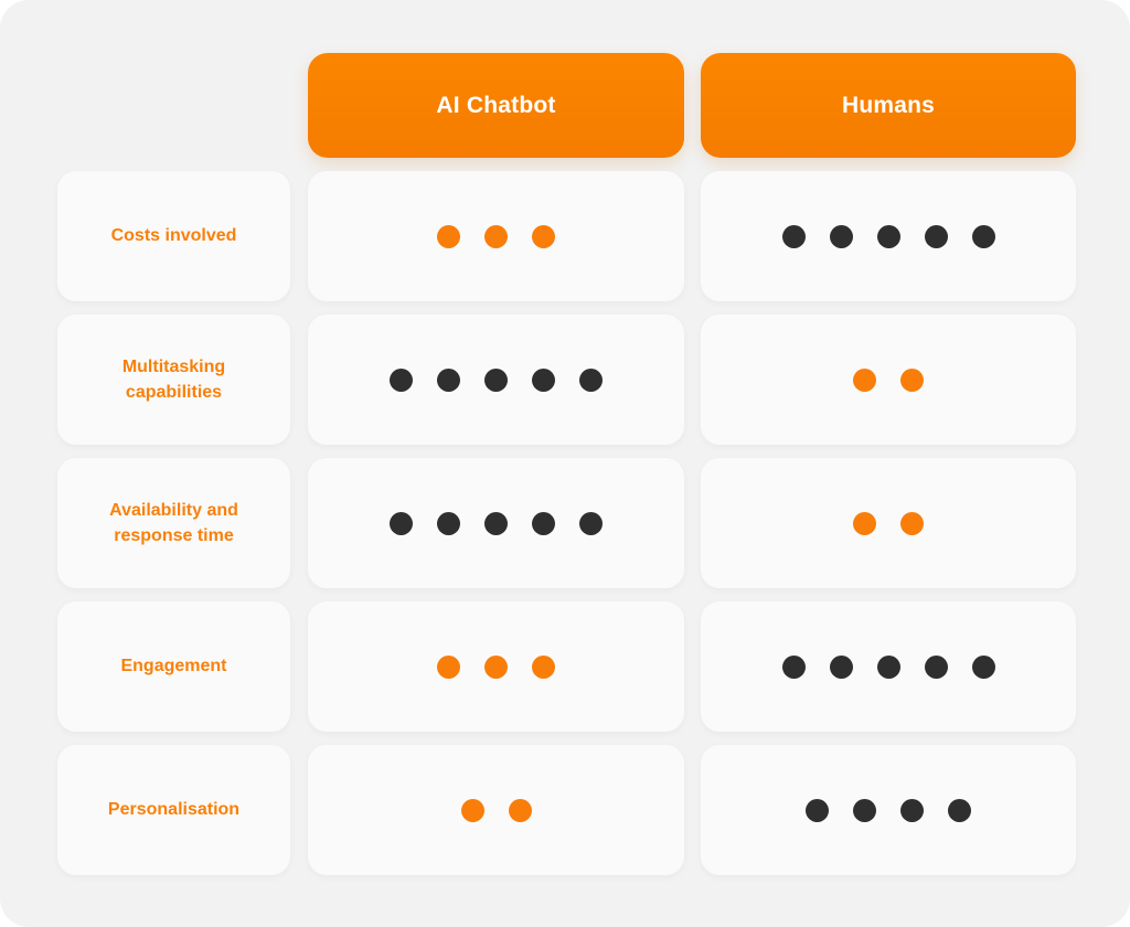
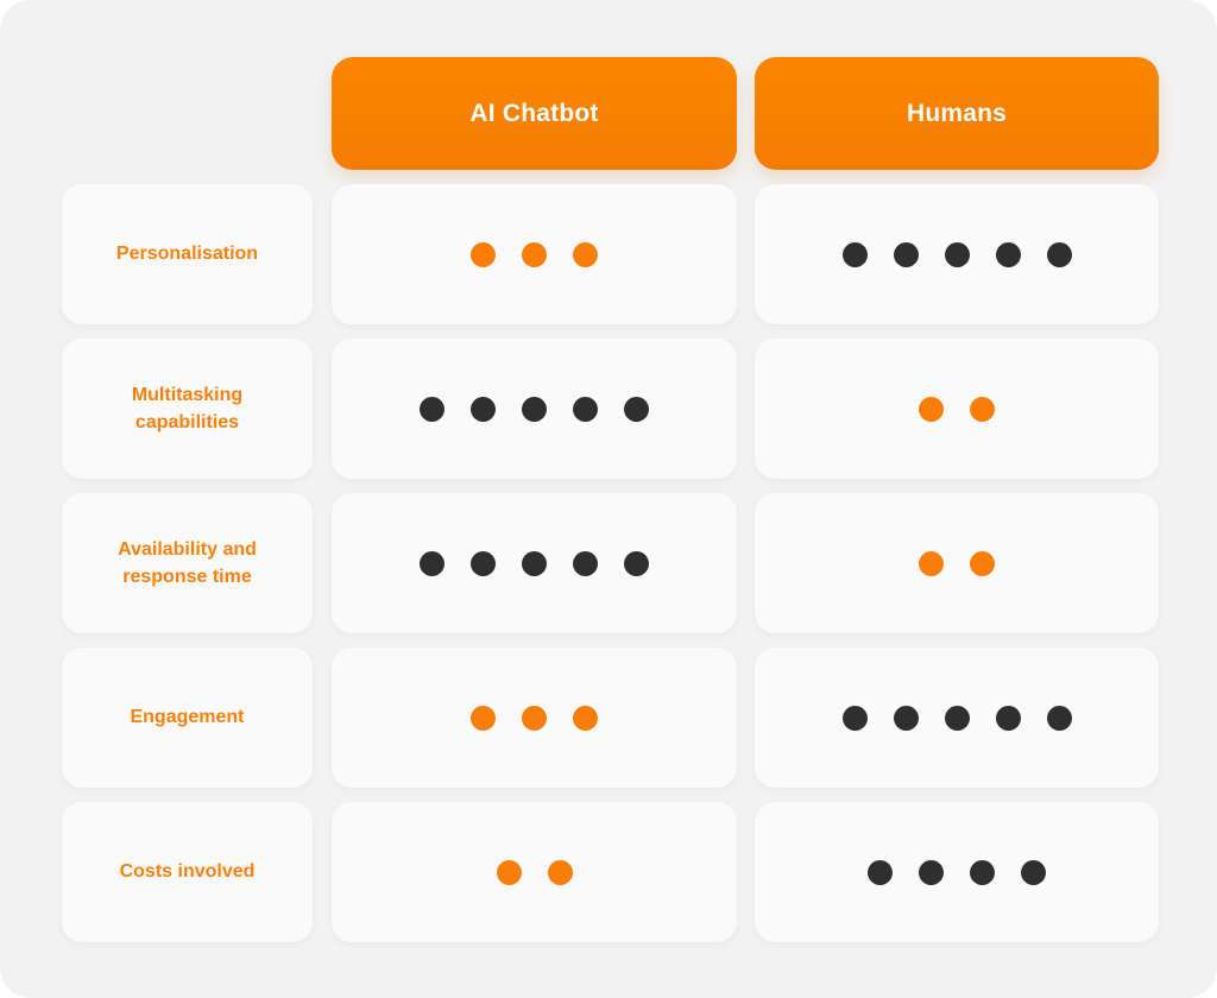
  AI Chatbot
  Humans
- Costs involved
+ Personalisation
  Multitasking capabilities
  Availability and response time
  Engagement
- Personalisation
+ Costs involved
